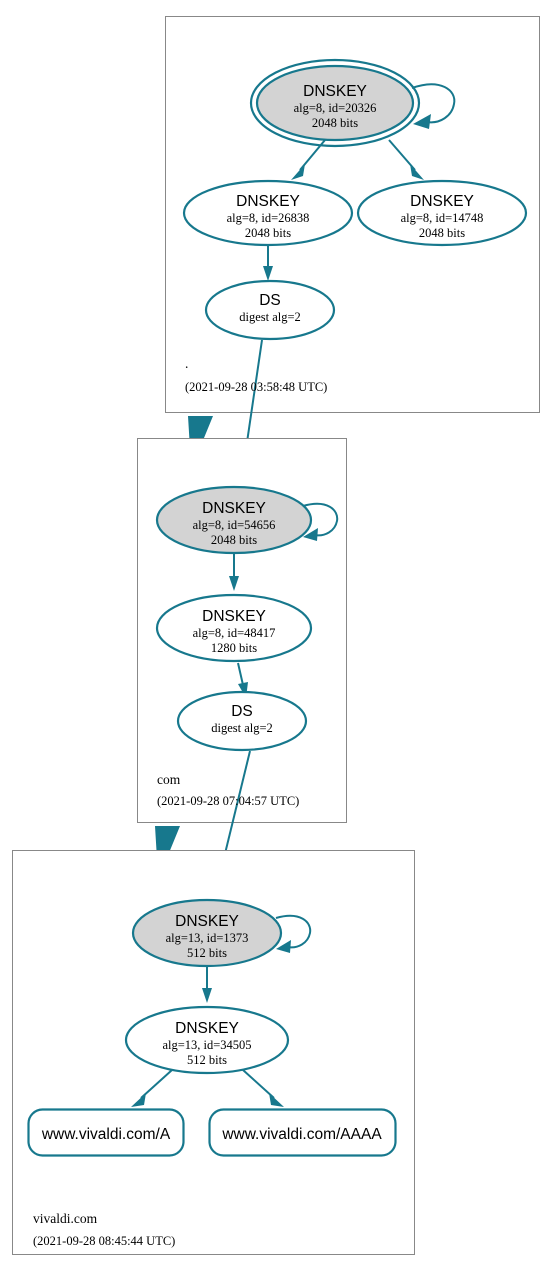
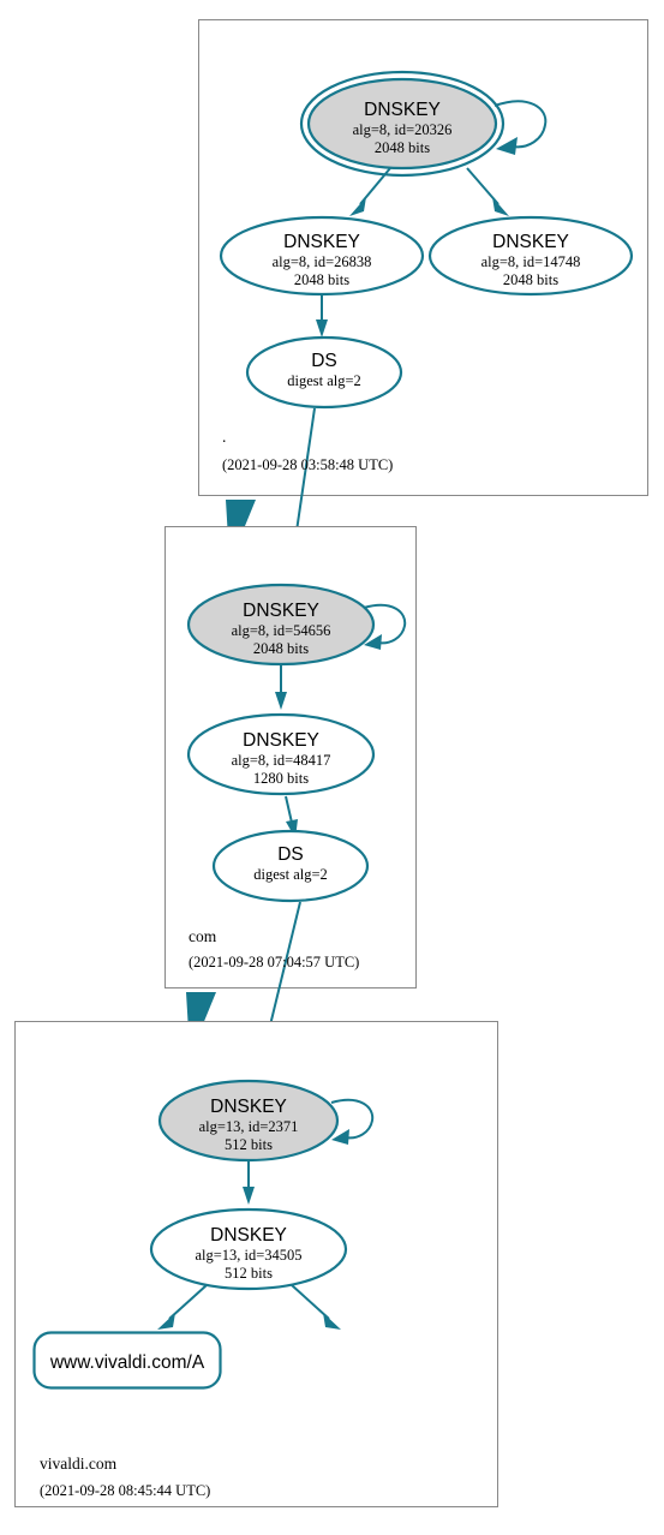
  DNSKEY
  alg=8, id=20326
  2048 bits
  DNSKEY
  alg=8, id=26838
  2048 bits
  DNSKEY
  alg=8, id=14748
  2048 bits
  DS
  digest alg=2
  .
  (2021-09-28 03:58:48 UTC)
  DNSKEY
  alg=8, id=54656
  2048 bits
  DNSKEY
  alg=8, id=48417
  1280 bits
  DS
  digest alg=2
  com
  (2021-09-28 07:04:57 UTC)
  DNSKEY
- alg=13, id=1373
+ alg=13, id=2371
  512 bits
  DNSKEY
  alg=13, id=34505
  512 bits
  www.vivaldi.com/A
- www.vivaldi.com/AAAA
  vivaldi.com
  (2021-09-28 08:45:44 UTC)
